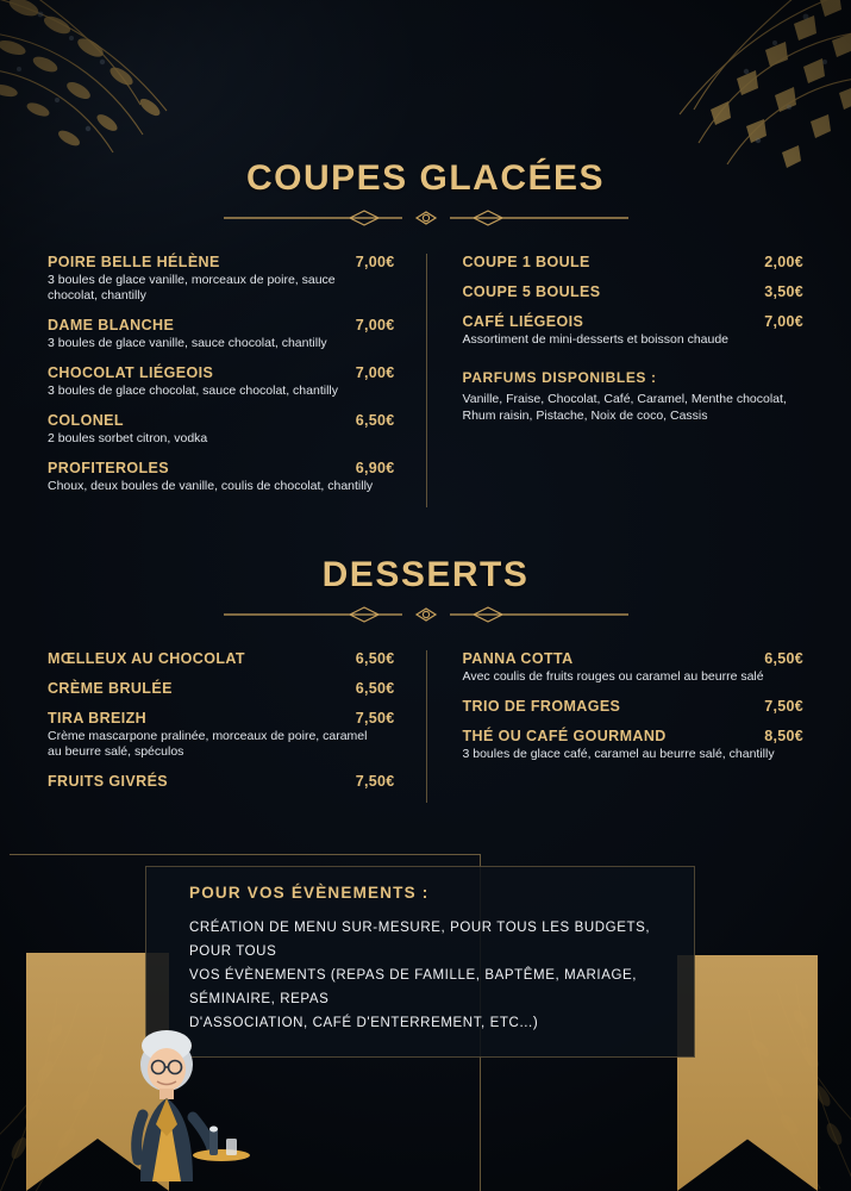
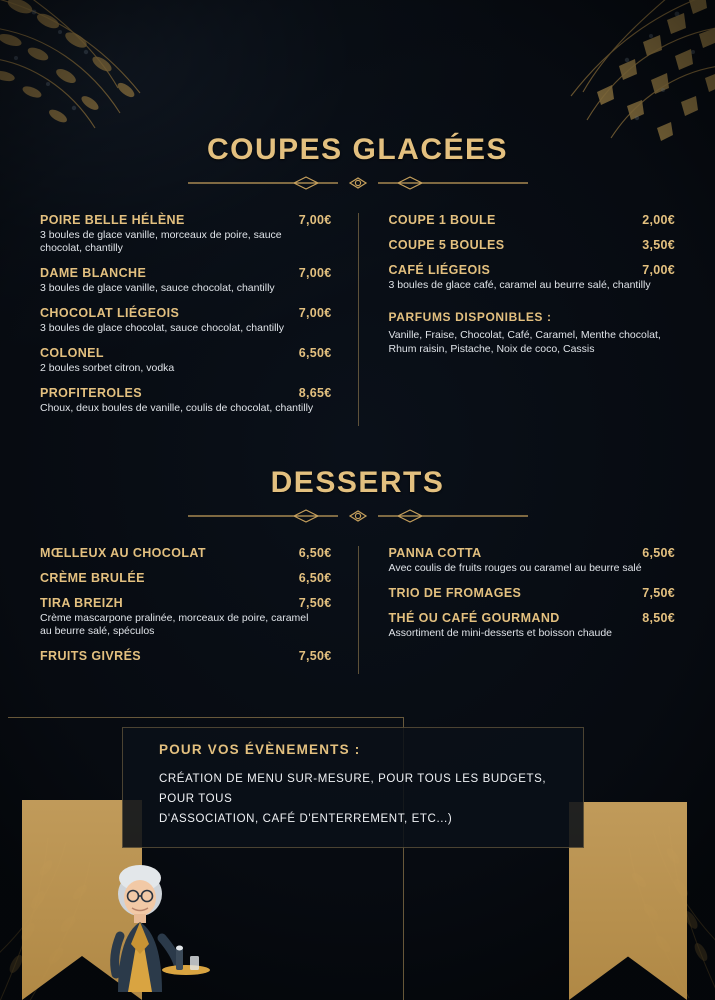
  COUPES GLACÉES
  POIRE BELLE HÉLÈNE
  7,00€
  3 boules de glace vanille, morceaux de poire, sauce chocolat, chantilly
  DAME BLANCHE
  7,00€
  3 boules de glace vanille, sauce chocolat, chantilly
  CHOCOLAT LIÉGEOIS
  7,00€
  3 boules de glace chocolat, sauce chocolat, chantilly
  COLONEL
  6,50€
  2 boules sorbet citron, vodka
  PROFITEROLES
- 6,90€
+ 8,65€
  Choux, deux boules de vanille, coulis de chocolat, chantilly
  COUPE 1 BOULE
  2,00€
  COUPE 5 BOULES
  3,50€
  CAFÉ LIÉGEOIS
  7,00€
- Assortiment de mini-desserts et boisson chaude
+ 3 boules de glace café, caramel au beurre salé, chantilly
  PARFUMS DISPONIBLES :
  Vanille, Fraise, Chocolat, Café, Caramel, Menthe chocolat, Rhum raisin, Pistache, Noix de coco, Cassis
  DESSERTS
  MŒLLEUX AU CHOCOLAT
  6,50€
  CRÈME BRULÉE
  6,50€
  TIRA BREIZH
  7,50€
  Crème mascarpone pralinée, morceaux de poire, caramel au beurre salé, spéculos
  FRUITS GIVRÉS
  7,50€
  PANNA COTTA
  6,50€
  Avec coulis de fruits rouges ou caramel au beurre salé
  TRIO DE FROMAGES
  7,50€
  THÉ OU CAFÉ GOURMAND
  8,50€
- 3 boules de glace café, caramel au beurre salé, chantilly
+ Assortiment de mini-desserts et boisson chaude
  POUR VOS ÉVÈNEMENTS :
  CRÉATION DE MENU SUR-MESURE, POUR TOUS LES BUDGETS, POUR TOUS
- VOS ÉVÈNEMENTS (REPAS DE FAMILLE, BAPTÊME, MARIAGE, SÉMINAIRE, REPAS
  D'ASSOCIATION, CAFÉ D'ENTERREMENT, ETC...)
